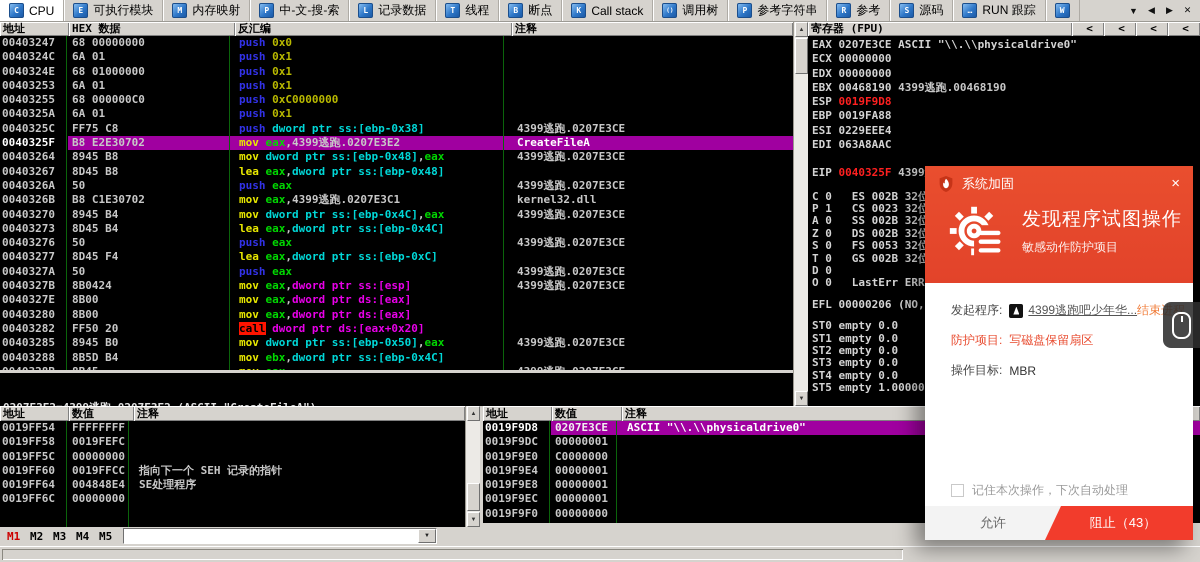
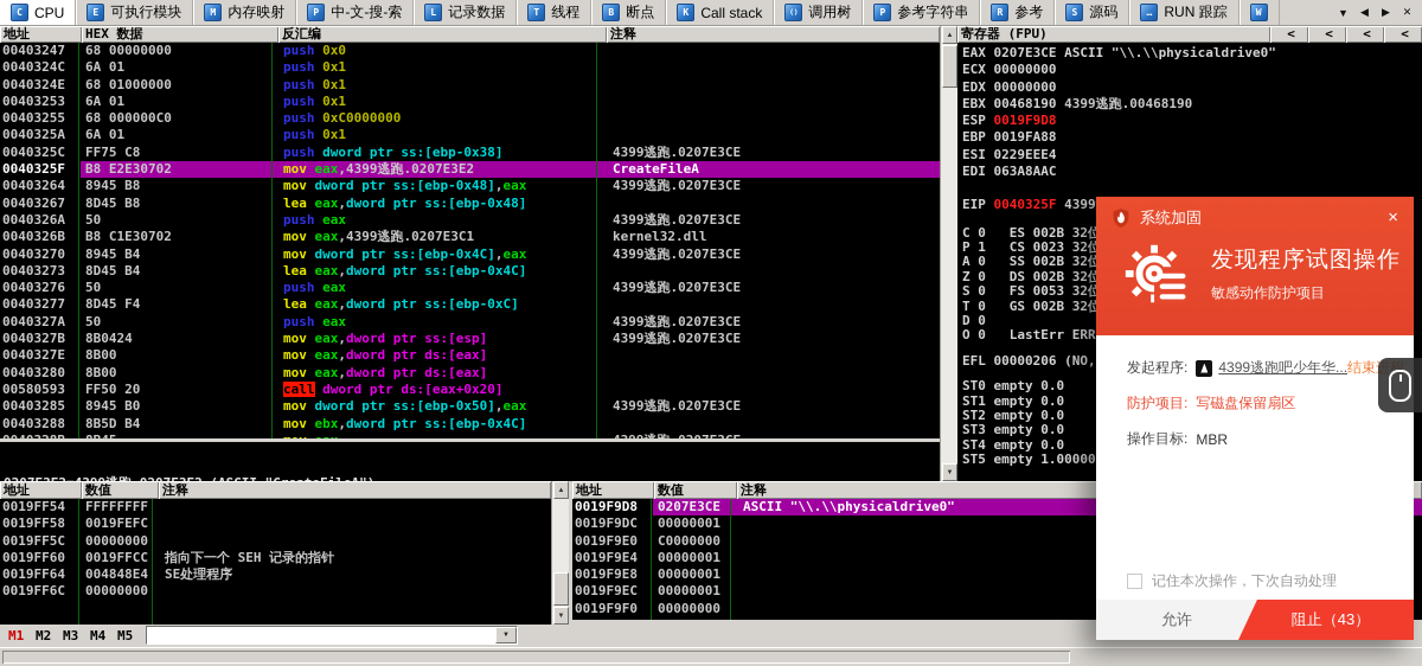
  C
  CPU
  E
  可执行模块
  M
  内存映射
  P
  中-文-搜-索
  L
  记录数据
  T
  线程
  B
  断点
  K
  Call stack
  调用树
  P
  参考字符串
  R
  参考
  S
  源码
  …
  RUN 跟踪
  W
  ▼
  ◀
  ▶
  ✕
  地址
  HEX 数据
  反汇编
  注释
  00403247
  68 00000000
  push 0x0
  0040324C
  6A 01
  push 0x1
  0040324E
  68 01000000
  push 0x1
  00403253
  6A 01
  push 0x1
  00403255
  68 000000C0
  push 0xC0000000
  0040325A
  6A 01
  push 0x1
  0040325C
  FF75 C8
  push dword ptr ss:[ebp-0x38]
  4399逃跑.0207E3CE
  0040325F
  B8 E2E30702
  mov eax,4399逃跑.0207E3E2
  CreateFileA
  00403264
  8945 B8
  mov dword ptr ss:[ebp-0x48],eax
  4399逃跑.0207E3CE
  00403267
  8D45 B8
  lea eax,dword ptr ss:[ebp-0x48]
  0040326A
  50
  push eax
  4399逃跑.0207E3CE
  0040326B
  B8 C1E30702
  mov eax,4399逃跑.0207E3C1
  kernel32.dll
  00403270
  8945 B4
  mov dword ptr ss:[ebp-0x4C],eax
  4399逃跑.0207E3CE
  00403273
  8D45 B4
  lea eax,dword ptr ss:[ebp-0x4C]
  00403276
  50
  push eax
  4399逃跑.0207E3CE
  00403277
  8D45 F4
  lea eax,dword ptr ss:[ebp-0xC]
  0040327A
  50
  push eax
  4399逃跑.0207E3CE
  0040327B
  8B0424
  mov eax,dword ptr ss:[esp]
  4399逃跑.0207E3CE
  0040327E
  8B00
  mov eax,dword ptr ds:[eax]
  00403280
  8B00
  mov eax,dword ptr ds:[eax]
- 00403282
+ 00580593
  FF50 20
  call dword ptr ds:[eax+0x20]
  00403285
  8945 B0
  mov dword ptr ss:[ebp-0x50],eax
  4399逃跑.0207E3CE
  00403288
  8B5D B4
  mov ebx,dword ptr ss:[ebp-0x4C]
  寄存器 (FPU)
  <
  <
  <
  <
  EAX 0207E3CE ASCII "\\.\\physicaldrive0"
  ECX 00000000
  EDX 00000000
  EBX 00468190 4399逃跑.00468190
  ESP 0019F9D8
  EBP 0019FA88
  ESI 0229EEE4
  EDI 063A8AAC
  D 0
  ST0 empty 0.0
  ST1 empty 0.0
  ST2 empty 0.0
  ST3 empty 0.0
  ST4 empty 0.0
  地址
  数值
  注释
  0019FF54
  FFFFFFFF
  0019FF58
  0019FEFC
  0019FF5C
  00000000
  0019FF60
  0019FFCC
  指向下一个 SEH 记录的指针
  0019FF64
  004848E4
  SE处理程序
  0019FF6C
  00000000
  地址
  数值
  注释
  0019F9D8
  0207E3CE
  ASCII "\\.\\physicaldrive0"
  0019F9DC
  00000001
  0019F9E0
  C0000000
  0019F9E4
  00000001
  0019F9E8
  00000001
  0019F9EC
  00000001
  0019F9F0
  00000000
  M1
  M2
  M3
  M4
  M5
  系统加固
  ×
  发现程序试图操作
  敏感动作防护项目
  发起程序:
  4399逃跑吧少年华...
  结束进程
  防护项目:
  写磁盘保留扇区
  操作目标:
  MBR
  记住本次操作，下次自动处理
  允许
  阻止（43）
